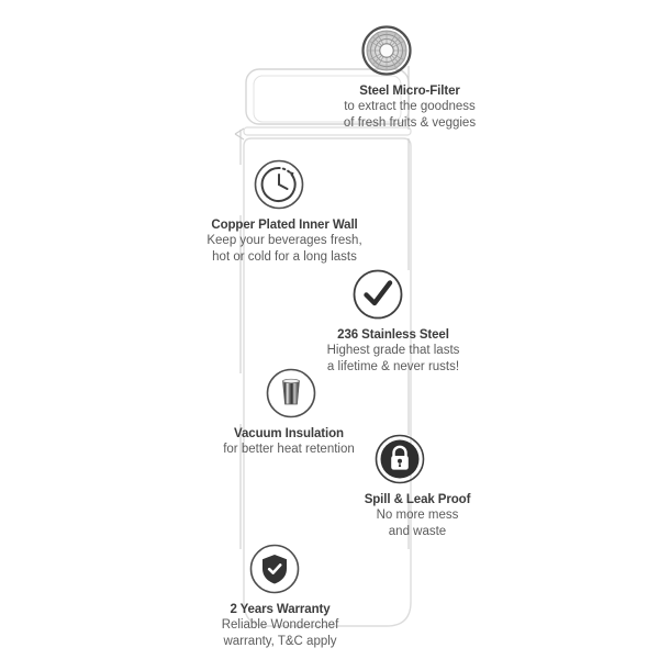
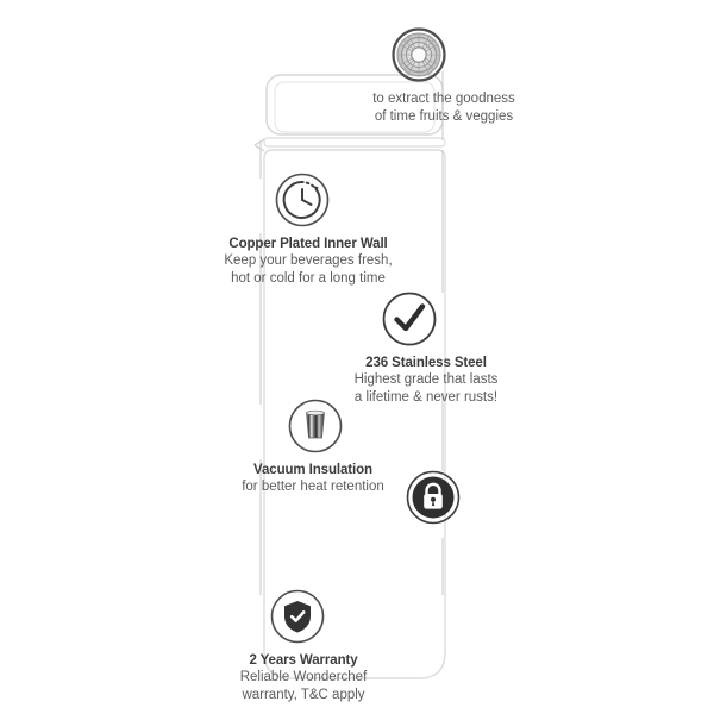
- Steel Micro-Filter
  to extract the goodness
- of fresh fruits & veggies
+ of time fruits & veggies
  Copper Plated Inner Wall
  Keep your beverages fresh,
- hot or cold for a long lasts
+ hot or cold for a long time
  236 Stainless Steel
  Highest grade that lasts
  a lifetime & never rusts!
  Vacuum Insulation
  for better heat retention
- Spill & Leak Proof
- No more mess
- and waste
  2 Years Warranty
  Reliable Wonderchef
  warranty, T&C apply
